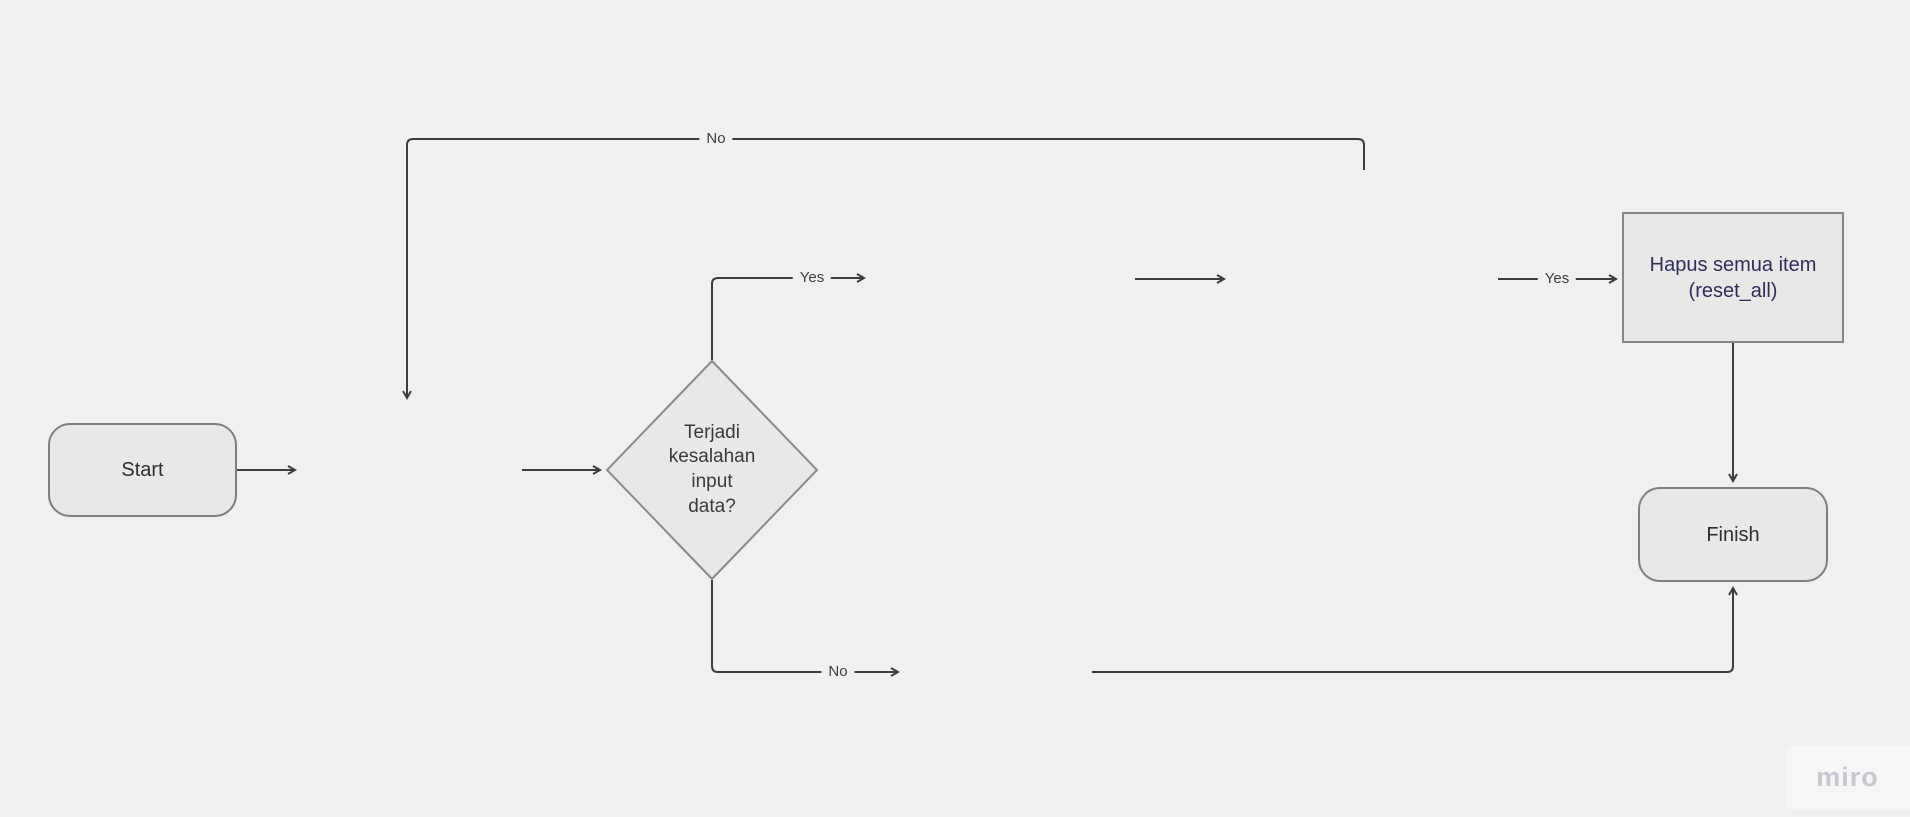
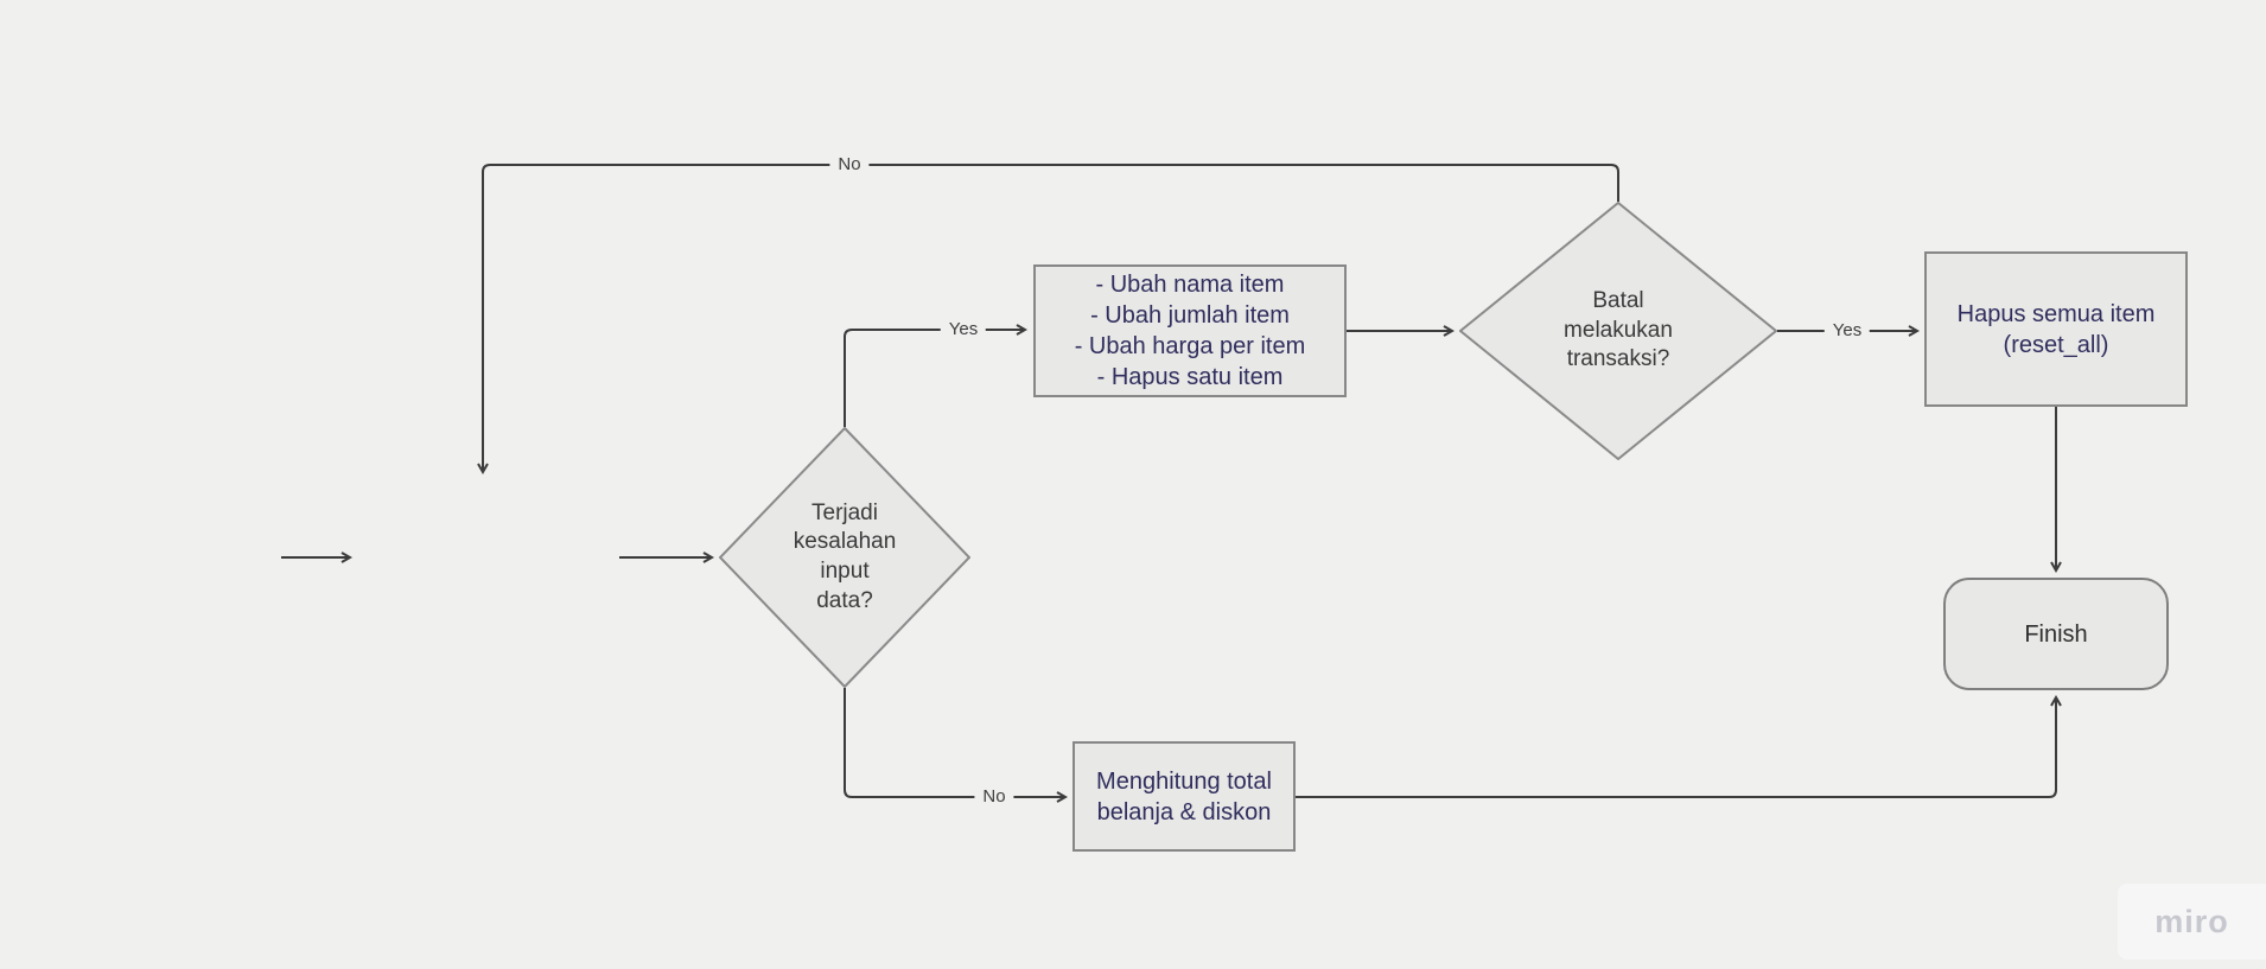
- Start
  Terjadi
  kesalahan
  input
  data?
+ - Ubah nama item
+ - Ubah jumlah item
+ - Ubah harga per item
+ - Hapus satu item
+ Batal
+ melakukan
+ transaksi?
  Hapus semua item
  (reset_all)
+ Menghitung total
+ belanja & diskon
  Finish
  Yes
  Yes
  No
  No
  miro
